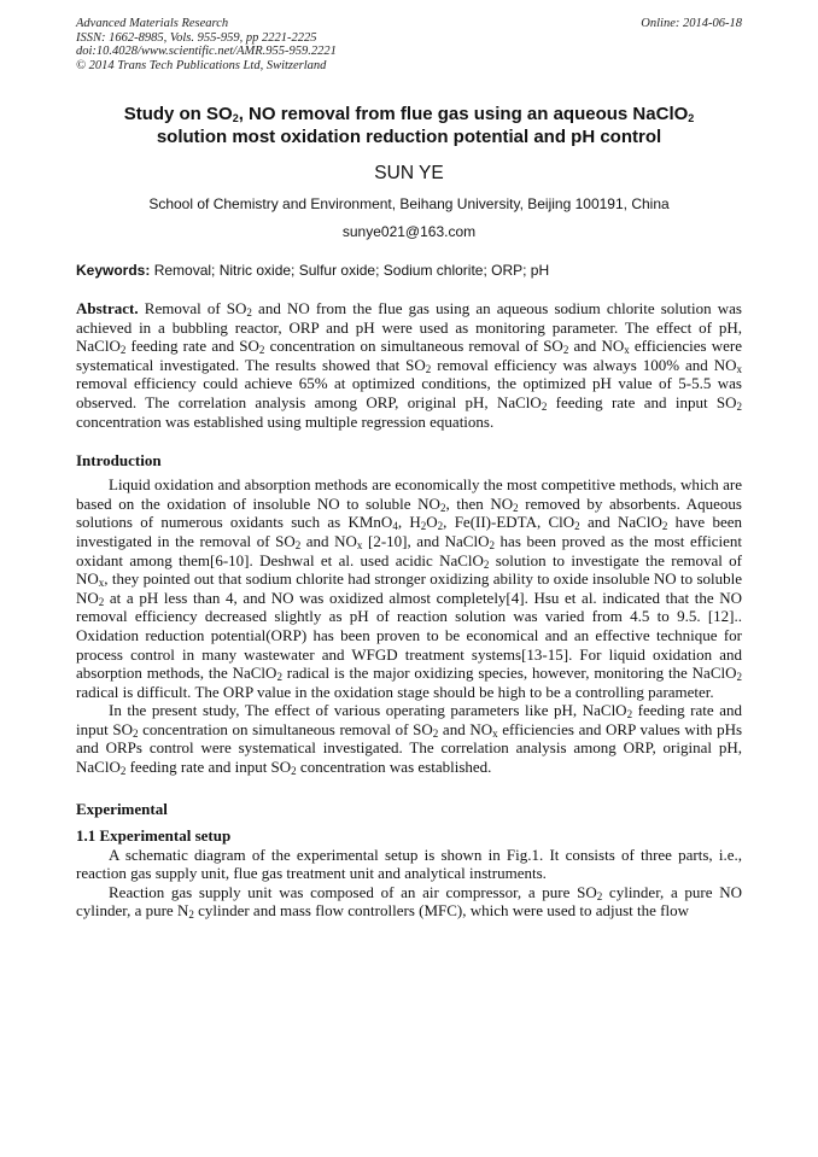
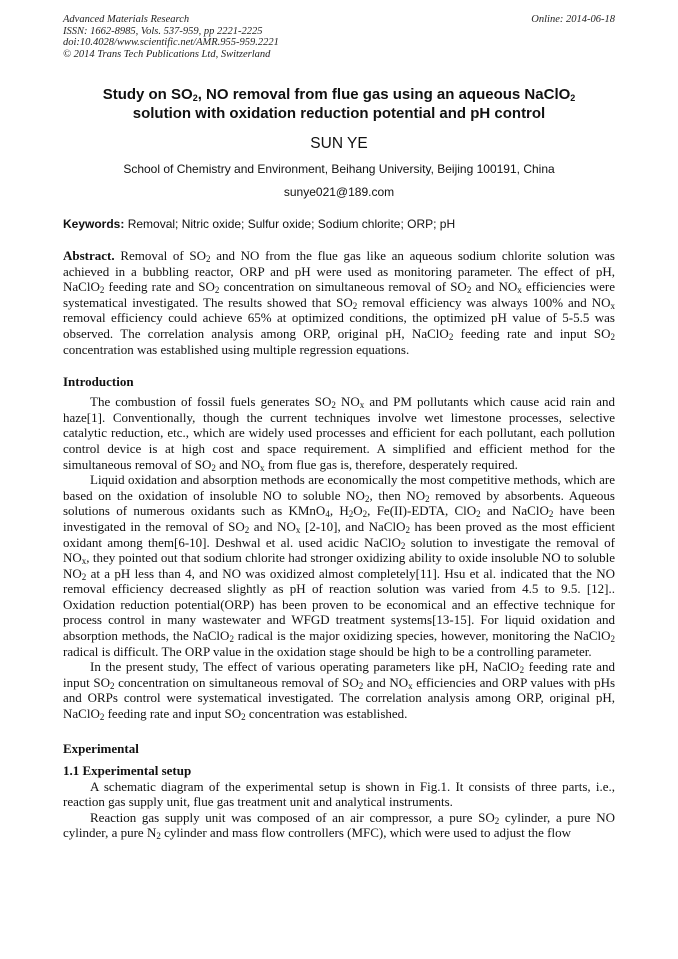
  Advanced Materials Research
- ISSN: 1662-8985, Vols. 955-959, pp 2221-2225
+ ISSN: 1662-8985, Vols. 537-959, pp 2221-2225
  doi:10.4028/www.scientific.net/AMR.955-959.2221
  © 2014 Trans Tech Publications Ltd, Switzerland
  Online: 2014-06-18
  Study on SO2, NO removal from flue gas using an aqueous NaClO2
- solution most oxidation reduction potential and pH control
+ solution with oxidation reduction potential and pH control
  SUN YE
  School of Chemistry and Environment, Beihang University, Beijing 100191, China
- sunye021@163.com
+ sunye021@189.com
  Keywords: Removal; Nitric oxide; Sulfur oxide; Sodium chlorite; ORP; pH
- Abstract. Removal of SO2 and NO from the flue gas using an aqueous sodium chlorite solution was achieved in a bubbling reactor, ORP and pH were used as monitoring parameter. The effect of pH, NaClO2 feeding rate and SO2 concentration on simultaneous removal of SO2 and NOx efficiencies were systematical investigated. The results showed that SO2 removal efficiency was always 100% and NOx removal efficiency could achieve 65% at optimized conditions, the optimized pH value of 5-5.5 was observed. The correlation analysis among ORP, original pH, NaClO2 feeding rate and input SO2 concentration was established using multiple regression equations.
+ Abstract. Removal of SO2 and NO from the flue gas like an aqueous sodium chlorite solution was achieved in a bubbling reactor, ORP and pH were used as monitoring parameter. The effect of pH, NaClO2 feeding rate and SO2 concentration on simultaneous removal of SO2 and NOx efficiencies were systematical investigated. The results showed that SO2 removal efficiency was always 100% and NOx removal efficiency could achieve 65% at optimized conditions, the optimized pH value of 5-5.5 was observed. The correlation analysis among ORP, original pH, NaClO2 feeding rate and input SO2 concentration was established using multiple regression equations.
  Introduction
+ The combustion of fossil fuels generates SO2 NOx and PM pollutants which cause acid rain and haze[1]. Conventionally, though the current techniques involve wet limestone processes, selective catalytic reduction, etc., which are widely used processes and efficient for each pollutant, each pollution control device is at high cost and space requirement. A simplified and efficient method for the simultaneous removal of SO2 and NOx from flue gas is, therefore, desperately required.
- Liquid oxidation and absorption methods are economically the most competitive methods, which are based on the oxidation of insoluble NO to soluble NO2, then NO2 removed by absorbents. Aqueous solutions of numerous oxidants such as KMnO4, H2O2, Fe(II)-EDTA, ClO2 and NaClO2 have been investigated in the removal of SO2 and NOx [2-10], and NaClO2 has been proved as the most efficient oxidant among them[6-10]. Deshwal et al. used acidic NaClO2 solution to investigate the removal of NOx, they pointed out that sodium chlorite had stronger oxidizing ability to oxide insoluble NO to soluble NO2 at a pH less than 4, and NO was oxidized almost completely[4]. Hsu et al. indicated that the NO removal efficiency decreased slightly as pH of reaction solution was varied from 4.5 to 9.5. [12].. Oxidation reduction potential(ORP) has been proven to be economical and an effective technique for process control in many wastewater and WFGD treatment systems[13-15]. For liquid oxidation and absorption methods, the NaClO2 radical is the major oxidizing species, however, monitoring the NaClO2 radical is difficult. The ORP value in the oxidation stage should be high to be a controlling parameter.
+ Liquid oxidation and absorption methods are economically the most competitive methods, which are based on the oxidation of insoluble NO to soluble NO2, then NO2 removed by absorbents. Aqueous solutions of numerous oxidants such as KMnO4, H2O2, Fe(II)-EDTA, ClO2 and NaClO2 have been investigated in the removal of SO2 and NOx [2-10], and NaClO2 has been proved as the most efficient oxidant among them[6-10]. Deshwal et al. used acidic NaClO2 solution to investigate the removal of NOx, they pointed out that sodium chlorite had stronger oxidizing ability to oxide insoluble NO to soluble NO2 at a pH less than 4, and NO was oxidized almost completely[11]. Hsu et al. indicated that the NO removal efficiency decreased slightly as pH of reaction solution was varied from 4.5 to 9.5. [12].. Oxidation reduction potential(ORP) has been proven to be economical and an effective technique for process control in many wastewater and WFGD treatment systems[13-15]. For liquid oxidation and absorption methods, the NaClO2 radical is the major oxidizing species, however, monitoring the NaClO2 radical is difficult. The ORP value in the oxidation stage should be high to be a controlling parameter.
  In the present study, The effect of various operating parameters like pH, NaClO2 feeding rate and input SO2 concentration on simultaneous removal of SO2 and NOx efficiencies and ORP values with pHs and ORPs control were systematical investigated. The correlation analysis among ORP, original pH, NaClO2 feeding rate and input SO2 concentration was established.
  Experimental
  1.1 Experimental setup
  A schematic diagram of the experimental setup is shown in Fig.1. It consists of three parts, i.e., reaction gas supply unit, flue gas treatment unit and analytical instruments.
  Reaction gas supply unit was composed of an air compressor, a pure SO2 cylinder, a pure NO cylinder, a pure N2 cylinder and mass flow controllers (MFC), which were used to adjust the flow
